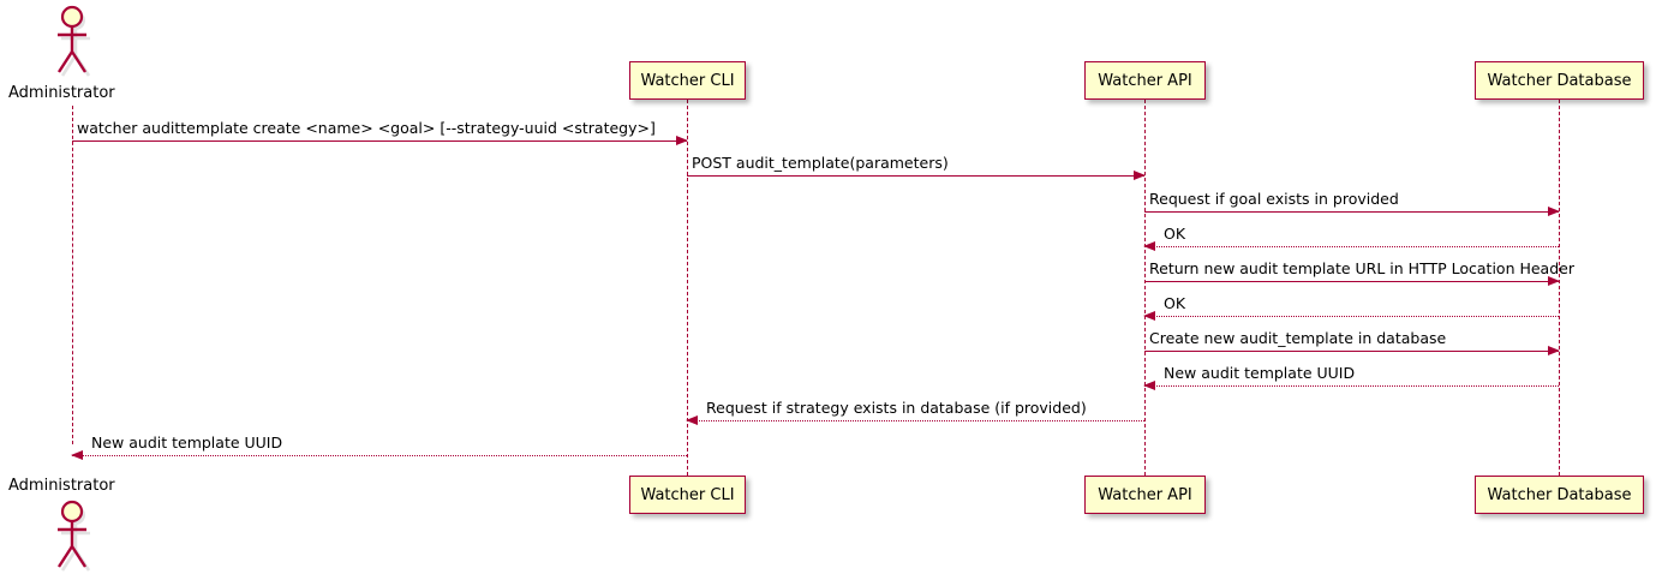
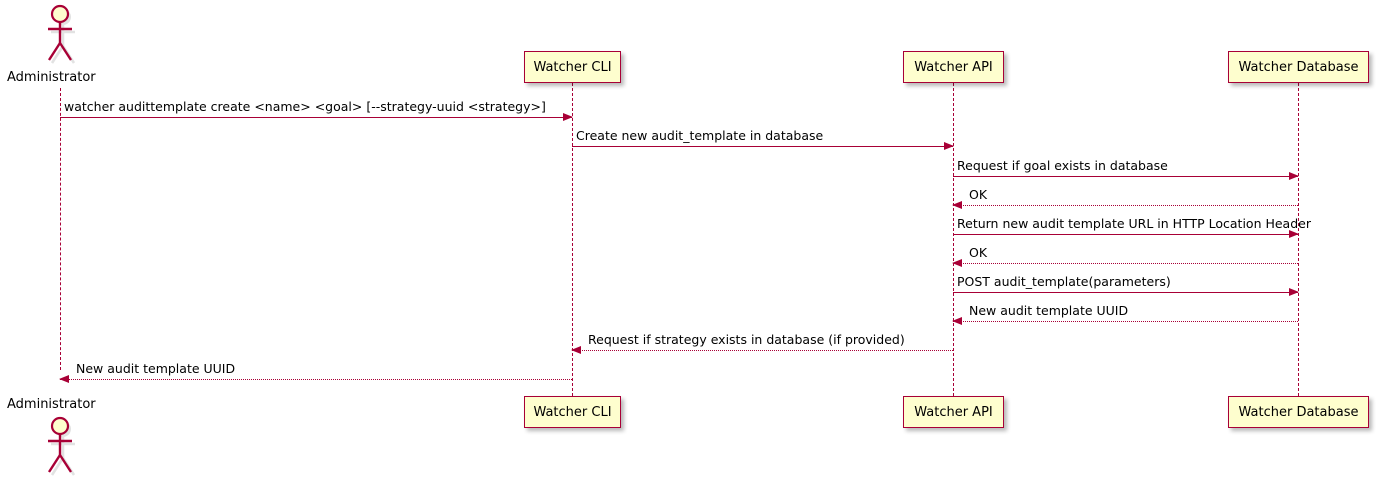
  Administrator
  Watcher CLI
  Watcher API
  Watcher Database
  watcher audittemplate create <name> <goal> [--strategy-uuid <strategy>]
- POST audit_template(parameters)
+ Create new audit_template in database
- Request if goal exists in provided
+ Request if goal exists in database
  OK
  Return new audit template URL in HTTP Location Header
  OK
- Create new audit_template in database
+ POST audit_template(parameters)
  New audit template UUID
  Request if strategy exists in database (if provided)
  New audit template UUID
  Administrator
  Watcher CLI
  Watcher API
  Watcher Database
